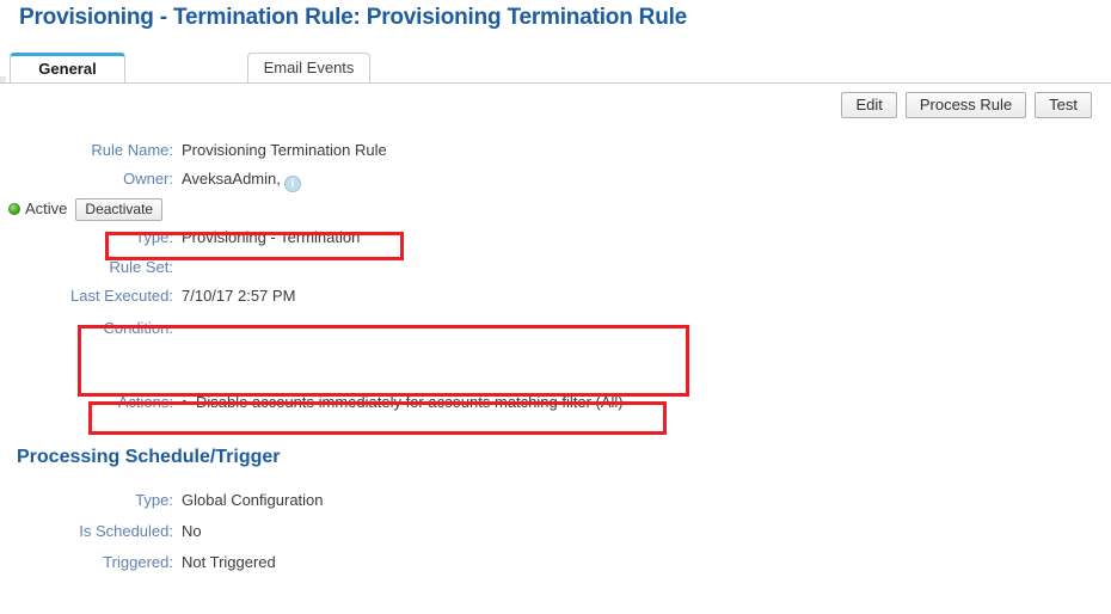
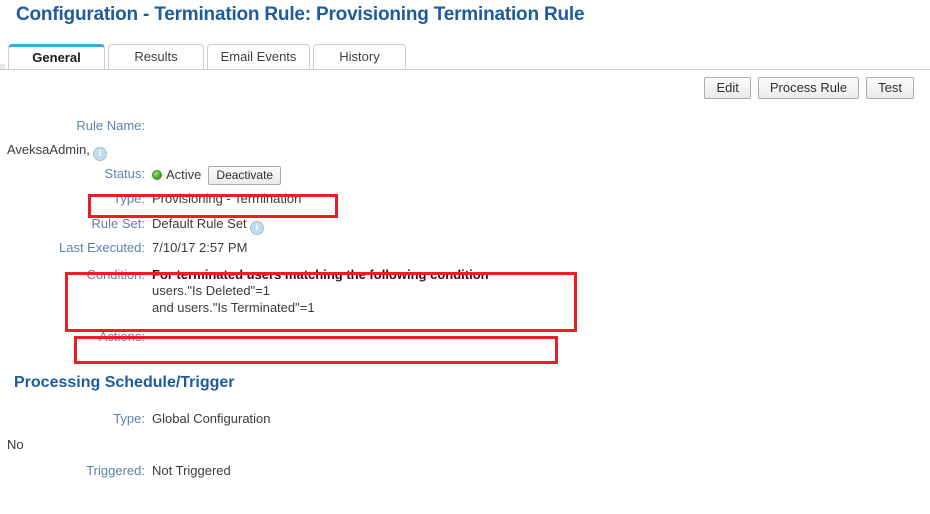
- Provisioning - Termination Rule: Provisioning Termination Rule
+ Configuration - Termination Rule: Provisioning Termination Rule
  General
+ Results
  Email Events
+ History
  Edit
  Process Rule
  Test
  Rule Name:
- Provisioning Termination Rule
- Owner:
  AveksaAdmin, i
+ Status:
  Active Deactivate
  Type:
  Provisioning - Termination
  Rule Set:
+ Default Rule Set i
  Last Executed:
  7/10/17 2:57 PM
  Condition:
+ For terminated users matching the following condition
+ users."Is Deleted"=1
+ and users."Is Terminated"=1
  Actions:
- • Disable accounts immediately for accounts matching filter (All)
  Processing Schedule/Trigger
  Type:
  Global Configuration
- Is Scheduled:
  No
  Triggered:
  Not Triggered
